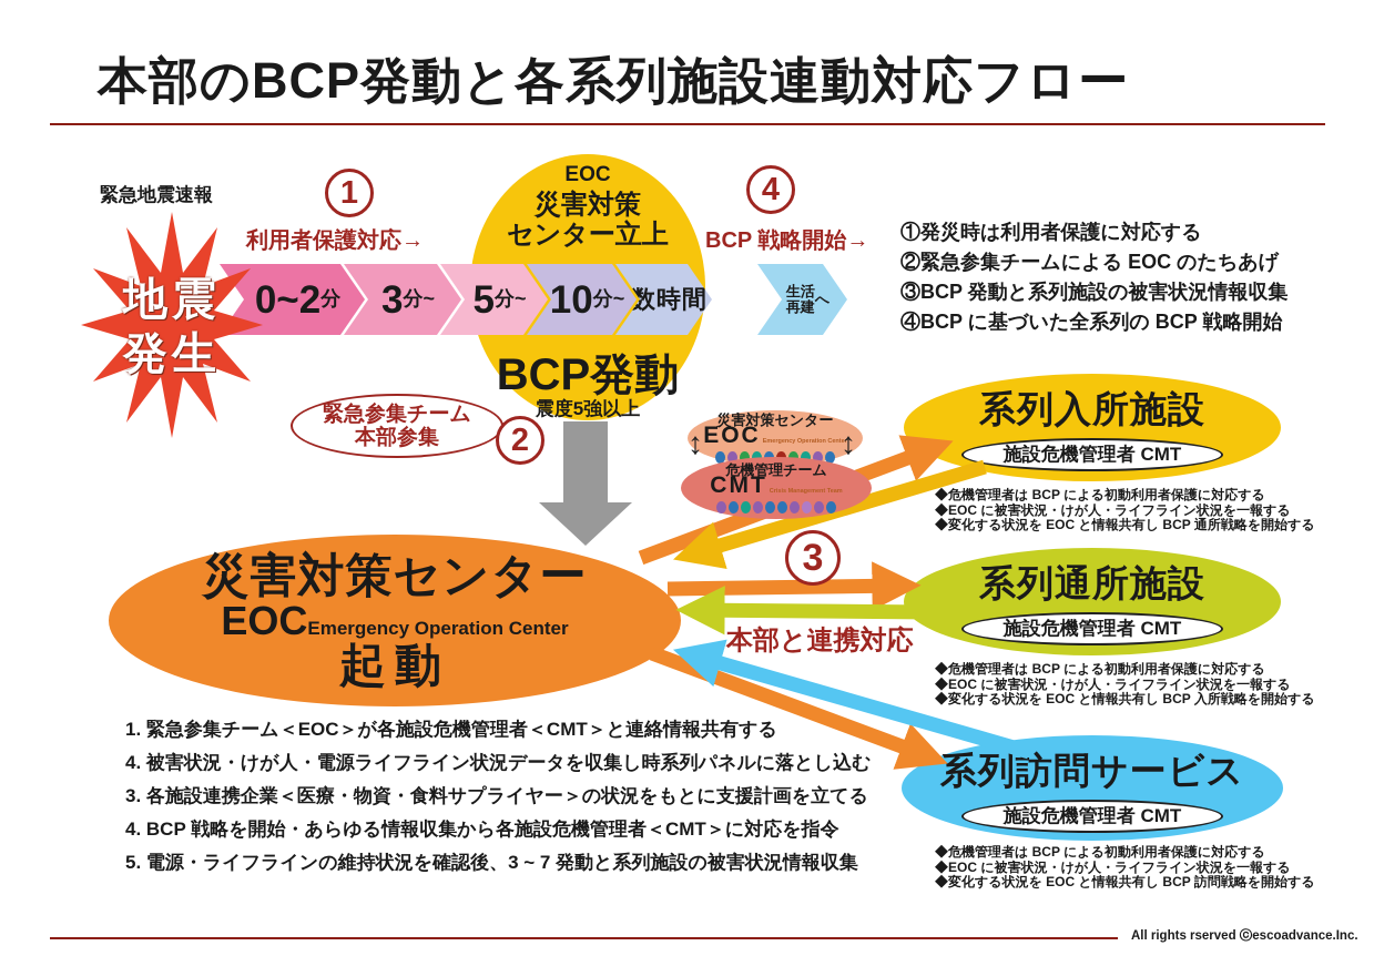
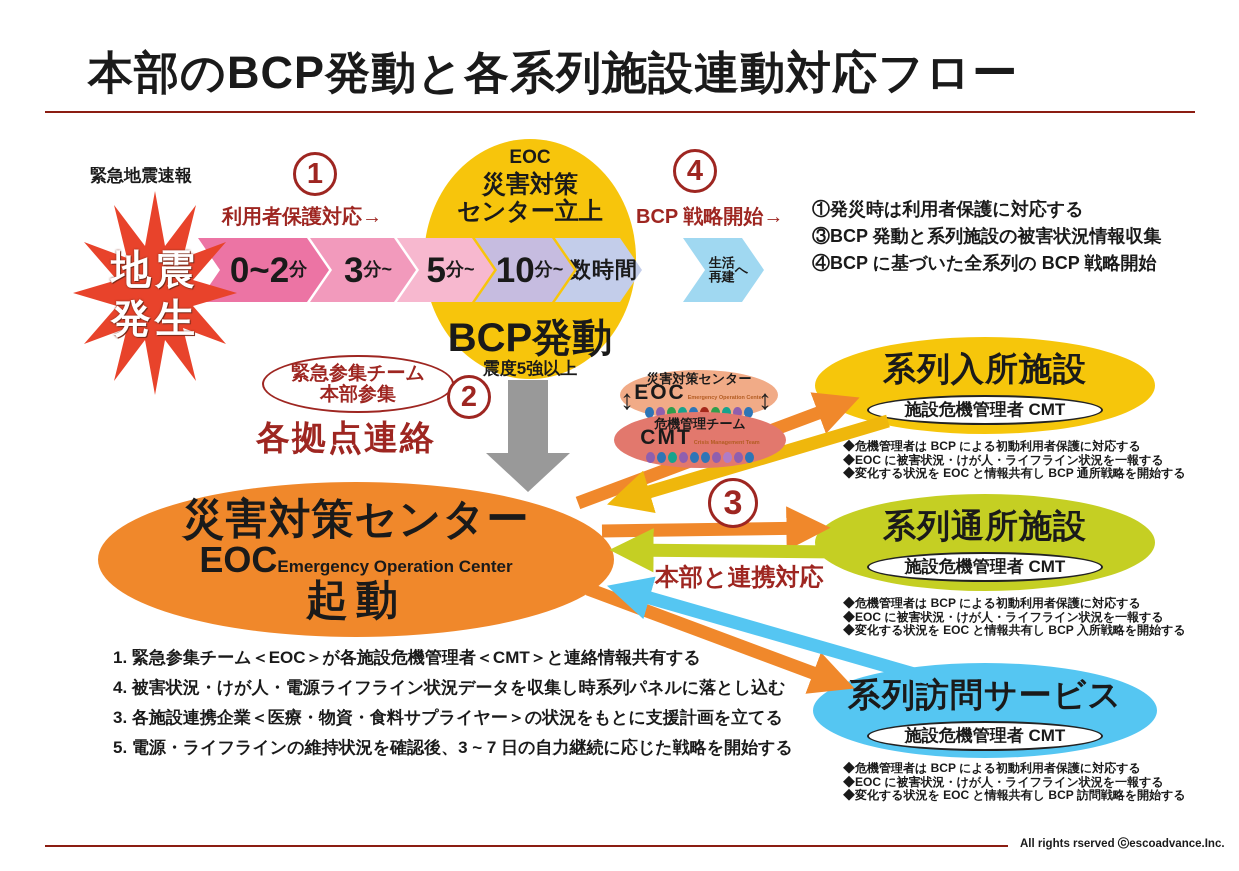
  本部のBCP発動と各系列施設連動対応フロー
  緊急地震速報
  地震
  発生
  EOC
  災害対策
  センター立上
  BCP発動
  震度5強以上
  0~2
  分
  3
  分~
  5
  分~
  10
  分~
  数時間
  生活
  再建
  へ
  1
  利用者保護対応→
  4
  BCP 戦略開始→
  ①発災時は利用者保護に対応する
- ②緊急参集チームによる EOC のたちあげ
  ③BCP 発動と系列施設の被害状況情報収集
  ④BCP に基づいた全系列の BCP 戦略開始
  緊急参集チーム
  本部参集
  2
+ 各拠点連絡
  災害対策センター
  EOC
  危機管理チーム
  CMT
  ↕
  ↕
  災害対策センター
  EOC
  Emergency Operation Center
  起動
  3
  本部と連携対応
  系列入所施設
  施設危機管理者 CMT
  ◆危機管理者は BCP による初動利用者保護に対応する
  ◆EOC に被害状況・けが人・ライフライン状況を一報する
  ◆変化する状況を EOC と情報共有し BCP 通所戦略を開始する
  系列通所施設
  施設危機管理者 CMT
  ◆危機管理者は BCP による初動利用者保護に対応する
  ◆EOC に被害状況・けが人・ライフライン状況を一報する
  ◆変化する状況を EOC と情報共有し BCP 入所戦略を開始する
  系列訪問サービス
  施設危機管理者 CMT
  ◆危機管理者は BCP による初動利用者保護に対応する
  ◆EOC に被害状況・けが人・ライフライン状況を一報する
  ◆変化する状況を EOC と情報共有し BCP 訪問戦略を開始する
  1. 緊急参集チーム＜EOC＞が各施設危機管理者＜CMT＞と連絡情報共有する
  4. 被害状況・けが人・電源ライフライン状況データを収集し時系列パネルに落とし込む
  3. 各施設連携企業＜医療・物資・食料サプライヤー＞の状況をもとに支援計画を立てる
- 4. BCP 戦略を開始・あらゆる情報収集から各施設危機管理者＜CMT＞に対応を指令
- 5. 電源・ライフラインの維持状況を確認後、3 ~ 7 発動と系列施設の被害状況情報収集
+ 5. 電源・ライフラインの維持状況を確認後、3 ~ 7 日の自力継続に応じた戦略を開始する
  All rights rserved ⓒescoadvance.Inc.
